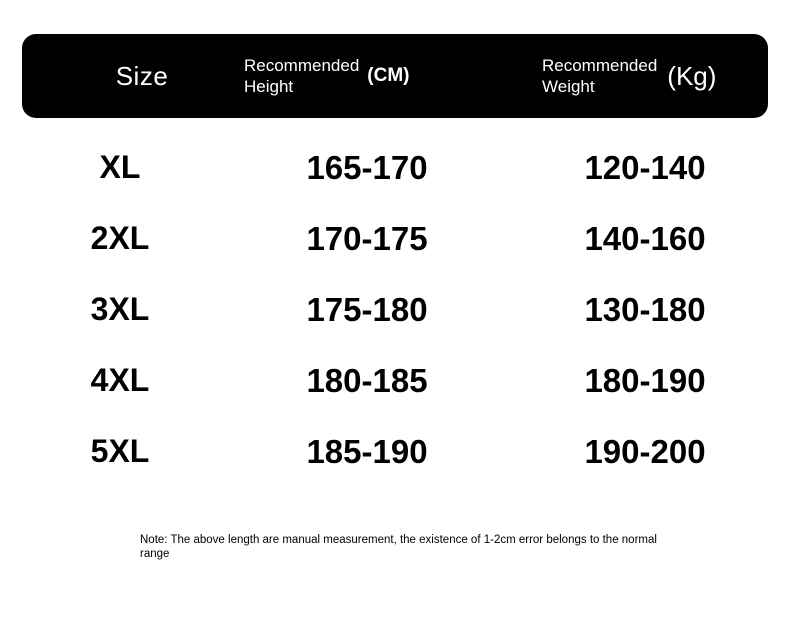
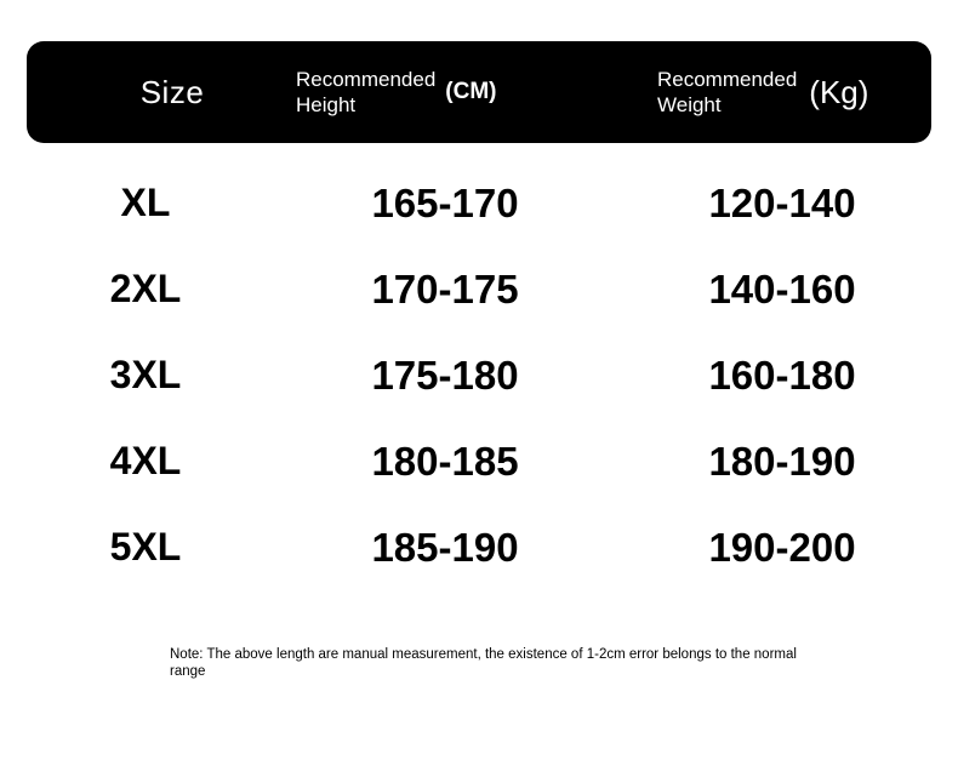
  Size
  Recommended
  Height
  (CM)
  Recommended
  Weight
  (Kg)
  XL
  165-170
  120-140
  2XL
  170-175
  140-160
  3XL
  175-180
- 130-180
+ 160-180
  4XL
  180-185
  180-190
  5XL
  185-190
  190-200
  Note: The above length are manual measurement, the existence of 1-2cm error belongs to the normal range
